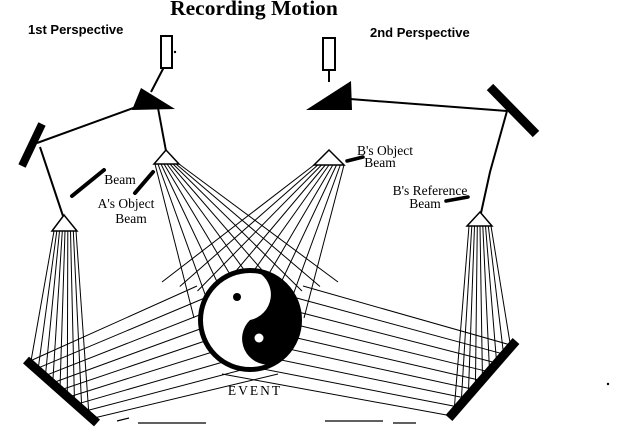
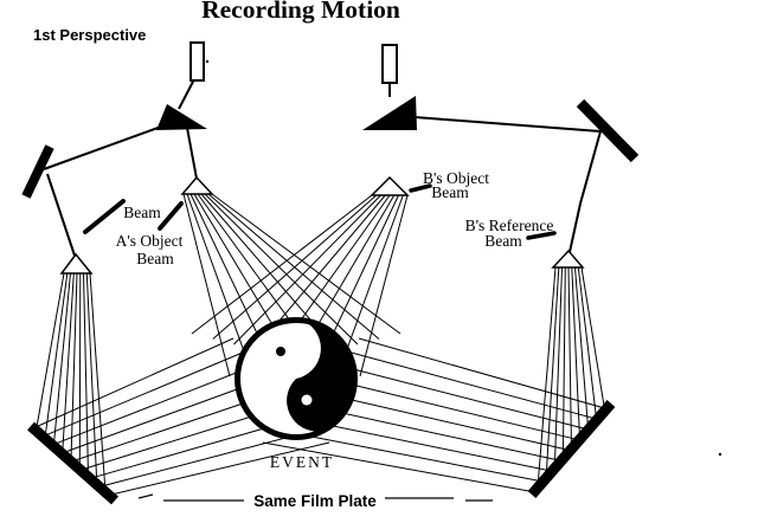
  Recording Motion
  1st Perspective
- 2nd Perspective
  Beam
  A's Object
  Beam
  B's Object
  Beam
  B's Reference
  Beam
  EVENT
+ Same Film Plate
